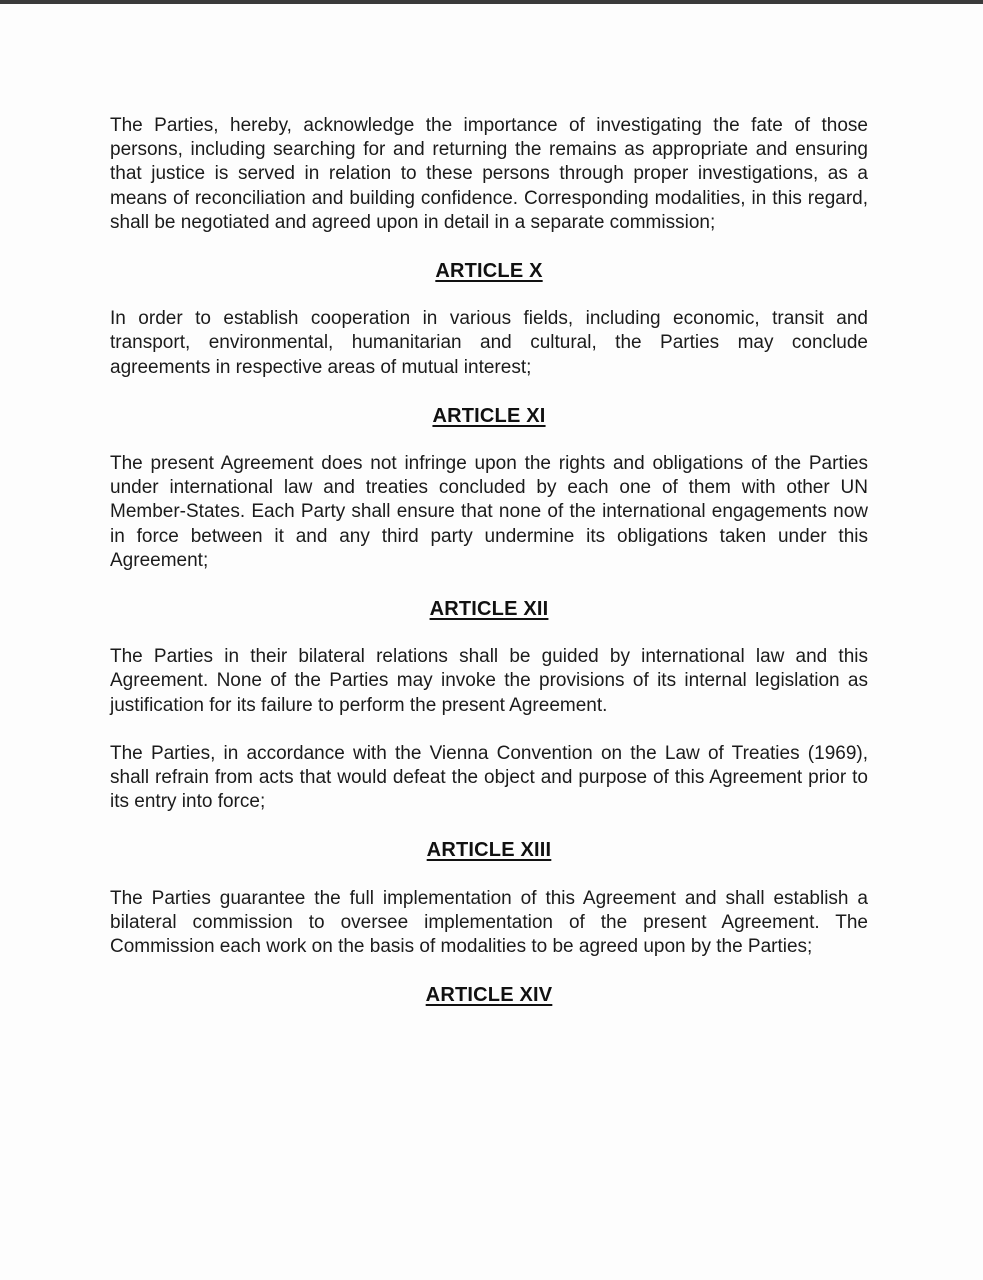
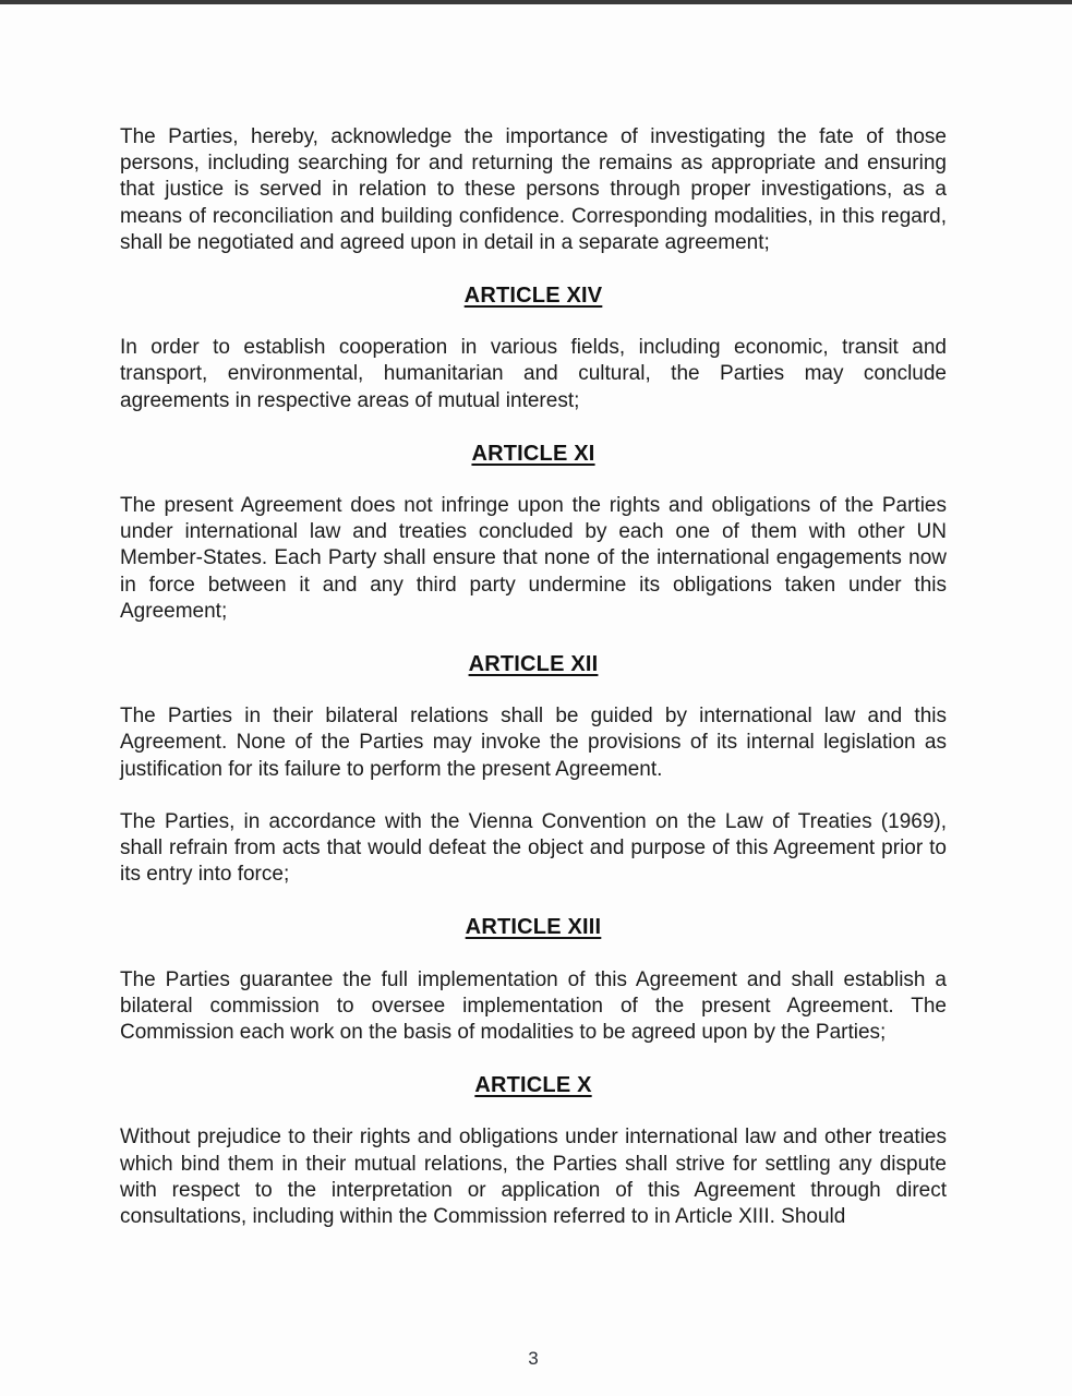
- The Parties, hereby, acknowledge the importance of investigating the fate of those persons, including searching for and returning the remains as appropriate and ensuring that justice is served in relation to these persons through proper investigations, as a means of reconciliation and building confidence. Corresponding modalities, in this regard, shall be negotiated and agreed upon in detail in a separate commission;
+ The Parties, hereby, acknowledge the importance of investigating the fate of those persons, including searching for and returning the remains as appropriate and ensuring that justice is served in relation to these persons through proper investigations, as a means of reconciliation and building confidence. Corresponding modalities, in this regard, shall be negotiated and agreed upon in detail in a separate agreement;
- ARTICLE X
+ ARTICLE XIV
  In order to establish cooperation in various fields, including economic, transit and transport, environmental, humanitarian and cultural, the Parties may conclude agreements in respective areas of mutual interest;
  ARTICLE XI
  The present Agreement does not infringe upon the rights and obligations of the Parties under international law and treaties concluded by each one of them with other UN Member-States. Each Party shall ensure that none of the international engagements now in force between it and any third party undermine its obligations taken under this Agreement;
  ARTICLE XII
  The Parties in their bilateral relations shall be guided by international law and this Agreement. None of the Parties may invoke the provisions of its internal legislation as justification for its failure to perform the present Agreement.
  The Parties, in accordance with the Vienna Convention on the Law of Treaties (1969), shall refrain from acts that would defeat the object and purpose of this Agreement prior to its entry into force;
  ARTICLE XIII
  The Parties guarantee the full implementation of this Agreement and shall establish a bilateral commission to oversee implementation of the present Agreement. The Commission each work on the basis of modalities to be agreed upon by the Parties;
- ARTICLE XIV
+ ARTICLE X
+ Without prejudice to their rights and obligations under international law and other treaties which bind them in their mutual relations, the Parties shall strive for settling any dispute with respect to the interpretation or application of this Agreement through direct consultations, including within the Commission referred to in Article XIII. Should
+ 3
